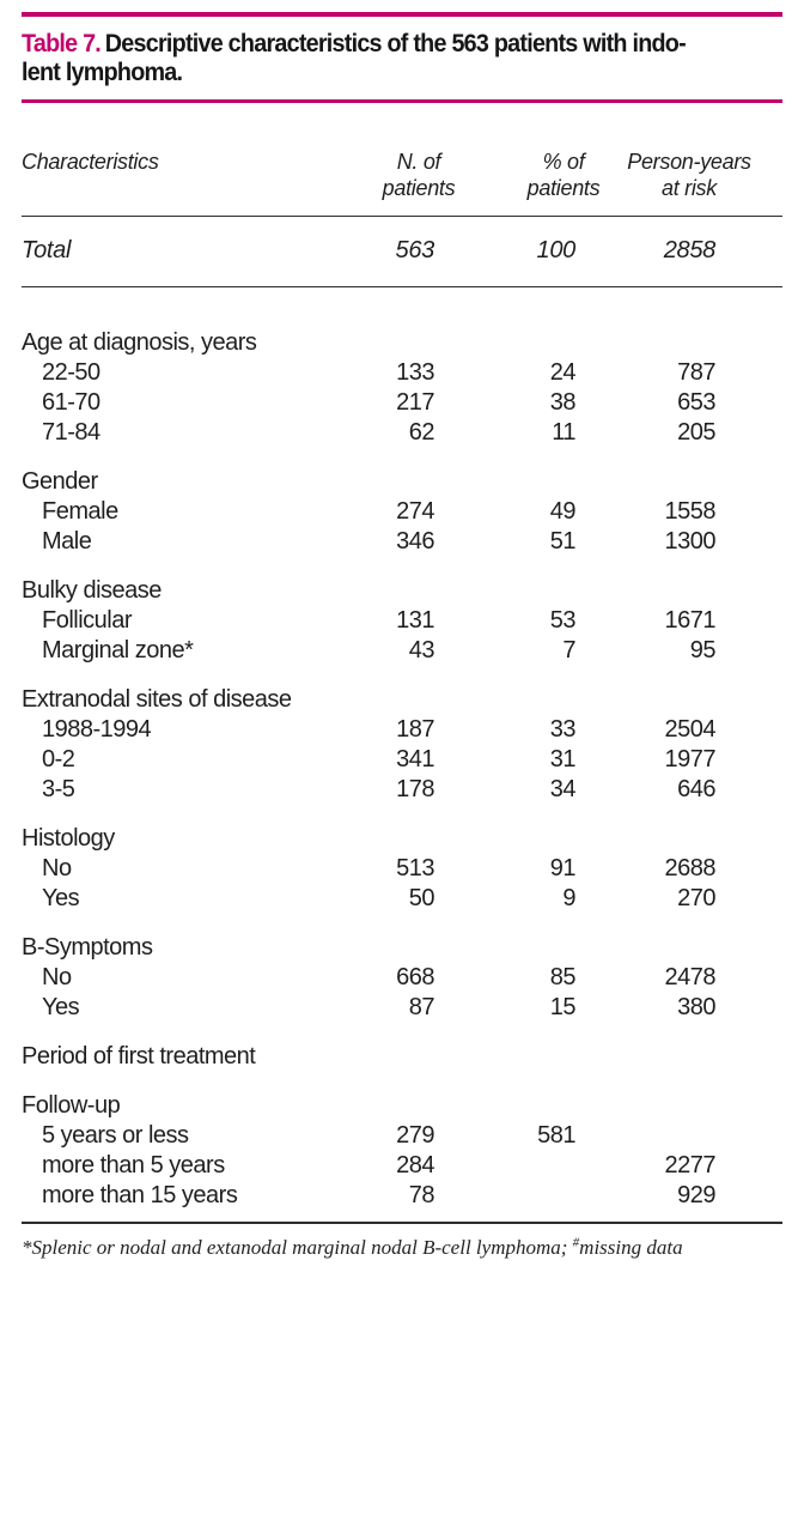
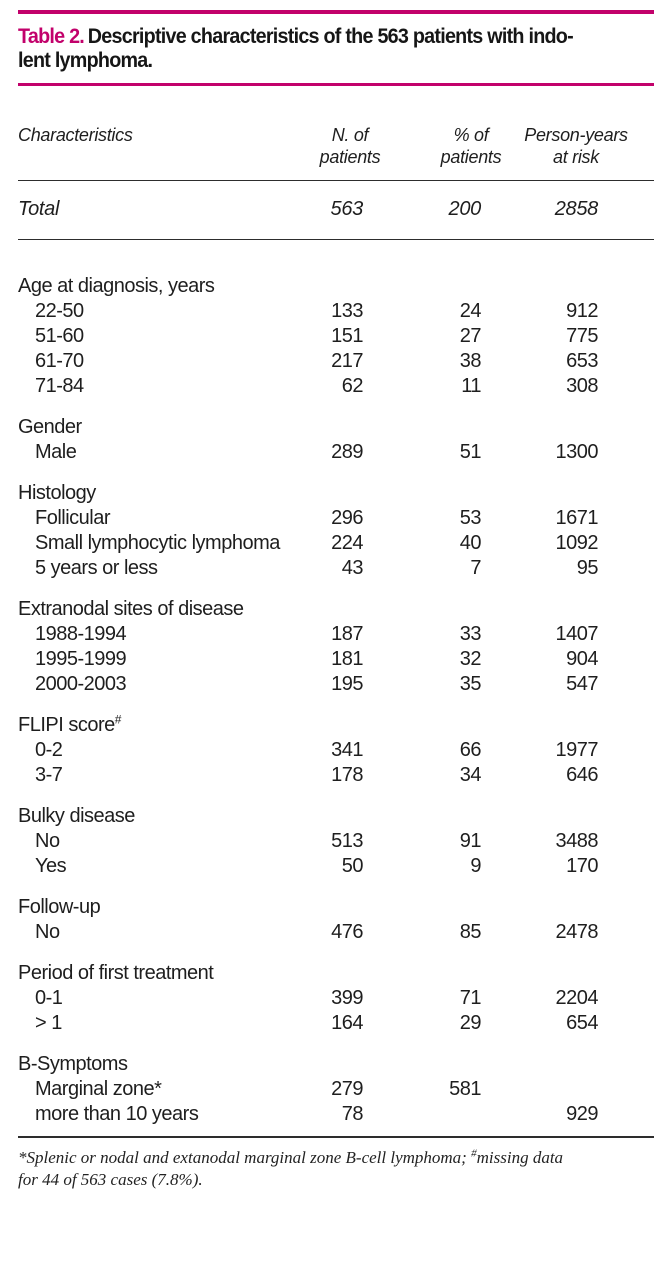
- Table 7. Descriptive characteristics of the 563 patients with indo-
+ Table 2. Descriptive characteristics of the 563 patients with indo-
  lent lymphoma.
  Characteristics	N. ofpatients	% ofpatients	Person-yearsat risk
- Total	563	100	2858
+ Total	563	200	2858
  Age at diagnosis, years
- 22-50	133	24	787
+ 22-50	133	24	912
+ 51-60	151	27	775
  61-70	217	38	653
- 71-84	62	11	205
+ 71-84	62	11	308
  Gender
- Female	274	49	1558
- Male	346	51	1300
+ Male	289	51	1300
- Bulky disease
+ Histology
- Follicular	131	53	1671
+ Follicular	296	53	1671
+ Small lymphocytic lymphoma	224	40	1092
- Marginal zone*	43	7	95
+ 5 years or less	43	7	95
  Extranodal sites of disease
- 1988-1994	187	33	2504
+ 1988-1994	187	33	1407
+ 1995-1999	181	32	904
+ 2000-2003	195	35	547
+ FLIPI score#
- 0-2	341	31	1977
+ 0-2	341	66	1977
- 3-5	178	34	646
+ 3-7	178	34	646
- Histology
+ Bulky disease
- No	513	91	2688
+ No	513	91	3488
- Yes	50	9	270
+ Yes	50	9	170
- B-Symptoms
+ Follow-up
- No	668	85	2478
+ No	476	85	2478
- Yes	87	15	380
  Period of first treatment
+ 0-1	399	71	2204
+ > 1	164	29	654
- Follow-up
+ B-Symptoms
- 5 years or less	279	581
+ Marginal zone*	279	581
- more than 5 years	284		2277
- more than 15 years	78		929
+ more than 10 years	78		929
- *Splenic or nodal and extanodal marginal nodal B-cell lymphoma; #missing data
+ *Splenic or nodal and extanodal marginal zone B-cell lymphoma; #missing data
+ for 44 of 563 cases (7.8%).
